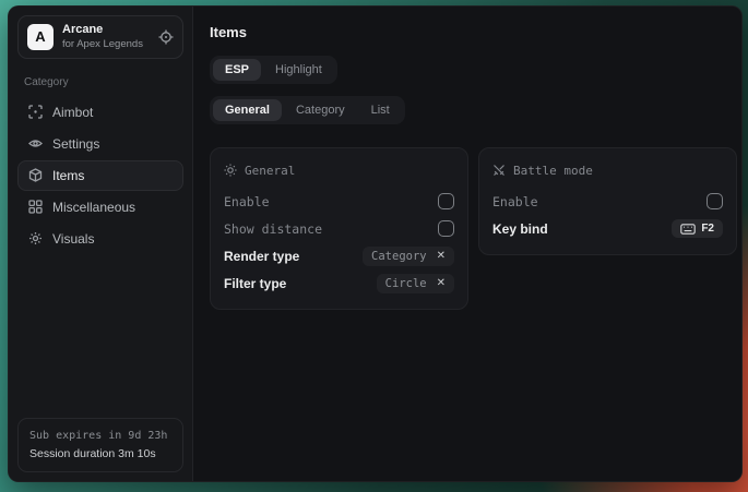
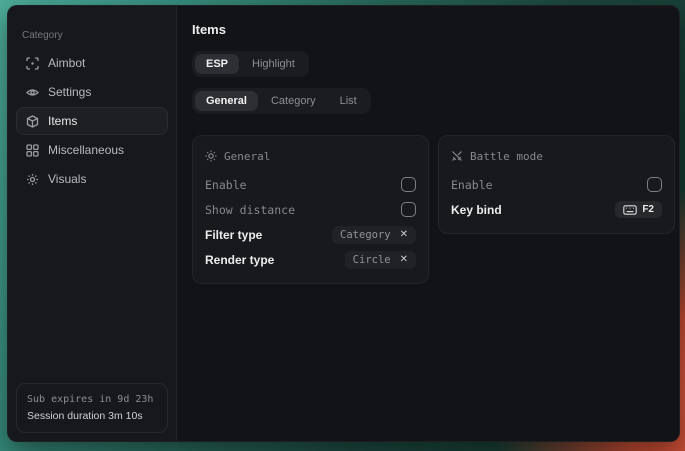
- A
- Arcane
- for Apex Legends
  Category
  Aimbot
  Settings
  Items
  Miscellaneous
  Visuals
  Sub expires in 9d 23h
  Session duration 3m 10s
  Items
  ESP
  Highlight
  General
  Category
  List
  General
  Enable
  Show distance
- Render type
+ Filter type
  Category
  ✕
- Filter type
+ Render type
  Circle
  ✕
  Battle mode
  Enable
  Key bind
  F2
